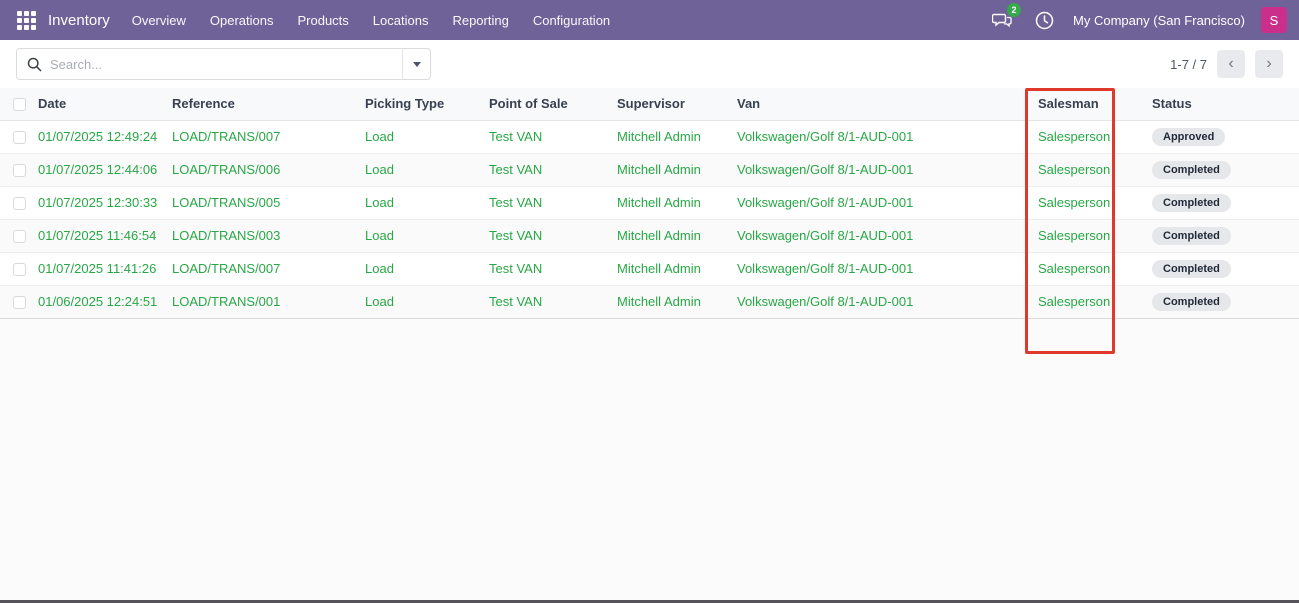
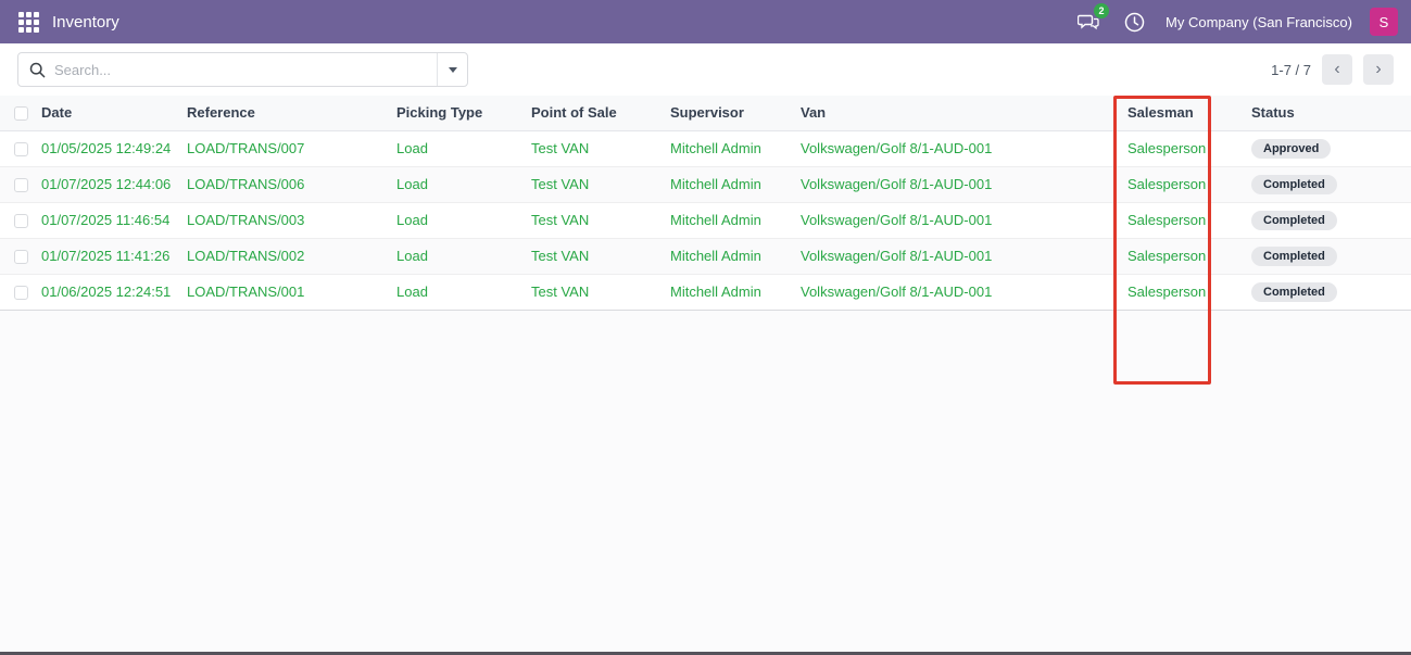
  Inventory
- Overview
- Operations
- Products
- Locations
- Reporting
- Configuration
  2
  My Company (San Francisco)
  S
  Search...
  1-7 / 7
  ‹
  ›
  	Date	Reference	Picking Type	Point of Sale	Supervisor	Van	Salesman	Status
- 	01/07/2025 12:49:24	LOAD/TRANS/007	Load	Test VAN	Mitchell Admin	Volkswagen/Golf 8/1-AUD-001	Salesperson	Approved
+ 	01/05/2025 12:49:24	LOAD/TRANS/007	Load	Test VAN	Mitchell Admin	Volkswagen/Golf 8/1-AUD-001	Salesperson	Approved
  	01/07/2025 12:44:06	LOAD/TRANS/006	Load	Test VAN	Mitchell Admin	Volkswagen/Golf 8/1-AUD-001	Salesperson	Completed
- 	01/07/2025 12:30:33	LOAD/TRANS/005	Load	Test VAN	Mitchell Admin	Volkswagen/Golf 8/1-AUD-001	Salesperson	Completed
  	01/07/2025 11:46:54	LOAD/TRANS/003	Load	Test VAN	Mitchell Admin	Volkswagen/Golf 8/1-AUD-001	Salesperson	Completed
- 	01/07/2025 11:41:26	LOAD/TRANS/007	Load	Test VAN	Mitchell Admin	Volkswagen/Golf 8/1-AUD-001	Salesperson	Completed
+ 	01/07/2025 11:41:26	LOAD/TRANS/002	Load	Test VAN	Mitchell Admin	Volkswagen/Golf 8/1-AUD-001	Salesperson	Completed
  	01/06/2025 12:24:51	LOAD/TRANS/001	Load	Test VAN	Mitchell Admin	Volkswagen/Golf 8/1-AUD-001	Salesperson	Completed
